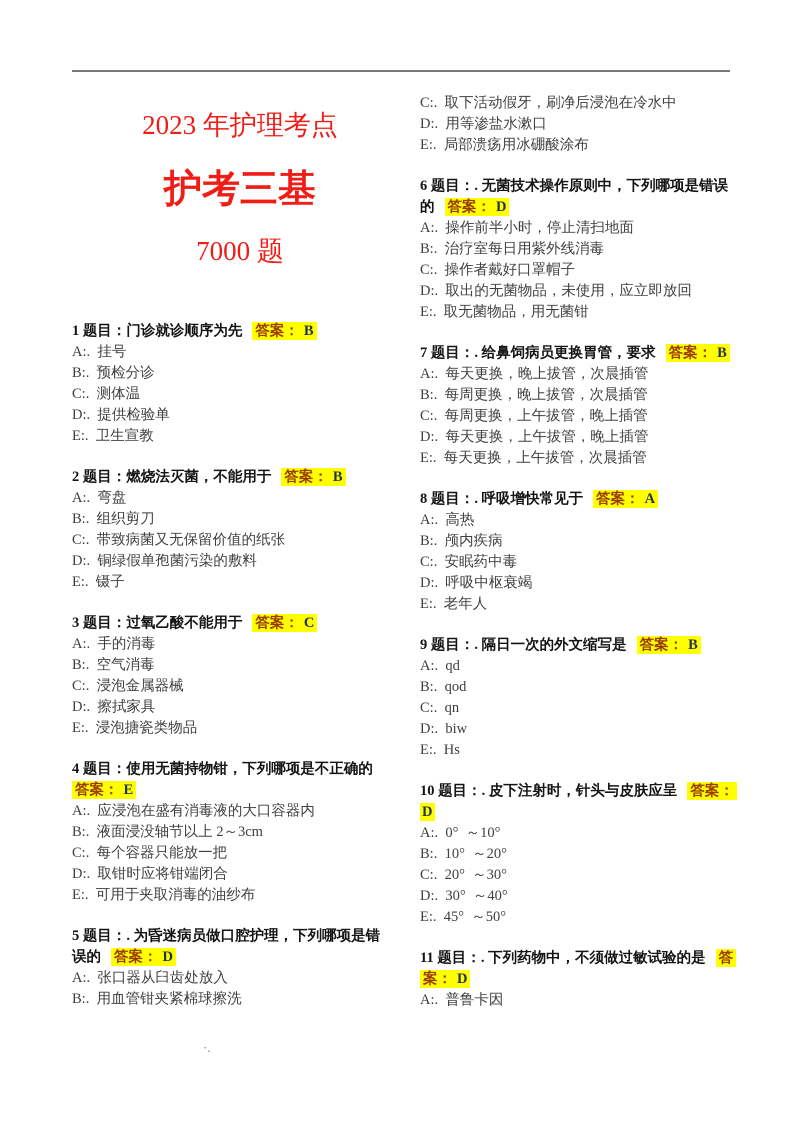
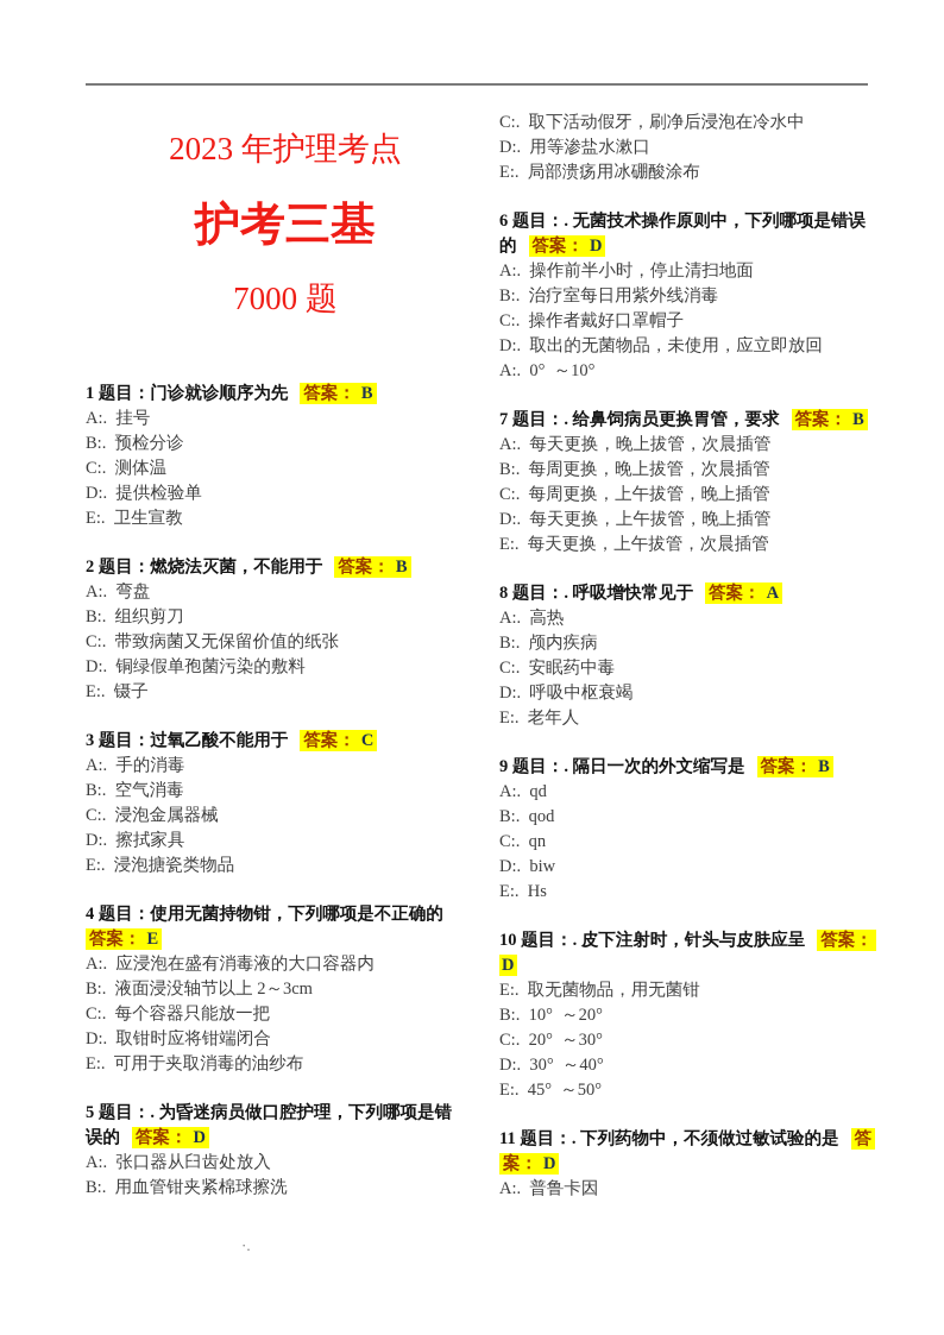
  2023 年护理考点
  护考三基
  7000 题
  1 题目：门诊就诊顺序为先 答案： B
  A:. 挂号
  B:. 预检分诊
  C:. 测体温
  D:. 提供检验单
  E:. 卫生宣教
  2 题目：燃烧法灭菌，不能用于 答案： B
  A:. 弯盘
  B:. 组织剪刀
  C:. 带致病菌又无保留价值的纸张
  D:. 铜绿假单孢菌污染的敷料
  E:. 镊子
  3 题目：过氧乙酸不能用于 答案： C
  A:. 手的消毒
  B:. 空气消毒
  C:. 浸泡金属器械
  D:. 擦拭家具
  E:. 浸泡搪瓷类物品
  4 题目：使用无菌持物钳，下列哪项是不正确的
  答案： E
  A:. 应浸泡在盛有消毒液的大口容器内
  B:. 液面浸没轴节以上 2～3cm
  C:. 每个容器只能放一把
  D:. 取钳时应将钳端闭合
  E:. 可用于夹取消毒的油纱布
  5 题目：. 为昏迷病员做口腔护理，下列哪项是错
  误的 答案： D
  A:. 张口器从臼齿处放入
  B:. 用血管钳夹紧棉球擦洗
  C:. 取下活动假牙，刷净后浸泡在冷水中
  D:. 用等渗盐水漱口
  E:. 局部溃疡用冰硼酸涂布
  6 题目：. 无菌技术操作原则中，下列哪项是错误
  的 答案： D
  A:. 操作前半小时，停止清扫地面
  B:. 治疗室每日用紫外线消毒
  C:. 操作者戴好口罩帽子
  D:. 取出的无菌物品，未使用，应立即放回
- E:. 取无菌物品，用无菌钳
+ A:. 0° ～10°
  7 题目：. 给鼻饲病员更换胃管，要求 答案： B
  A:. 每天更换，晚上拔管，次晨插管
  B:. 每周更换，晚上拔管，次晨插管
  C:. 每周更换，上午拔管，晚上插管
  D:. 每天更换，上午拔管，晚上插管
  E:. 每天更换，上午拔管，次晨插管
  8 题目：. 呼吸增快常见于 答案： A
  A:. 高热
  B:. 颅内疾病
  C:. 安眠药中毒
  D:. 呼吸中枢衰竭
  E:. 老年人
  9 题目：. 隔日一次的外文缩写是 答案： B
  A:. qd
  B:. qod
  C:. qn
  D:. biw
  E:. Hs
  10 题目：. 皮下注射时，针头与皮肤应呈 答案：
  D
- A:. 0° ～10°
+ E:. 取无菌物品，用无菌钳
  B:. 10° ～20°
  C:. 20° ～30°
  D:. 30° ～40°
  E:. 45° ～50°
  11 题目：. 下列药物中，不须做过敏试验的是 答
  案： D
  A:. 普鲁卡因
  ·.
